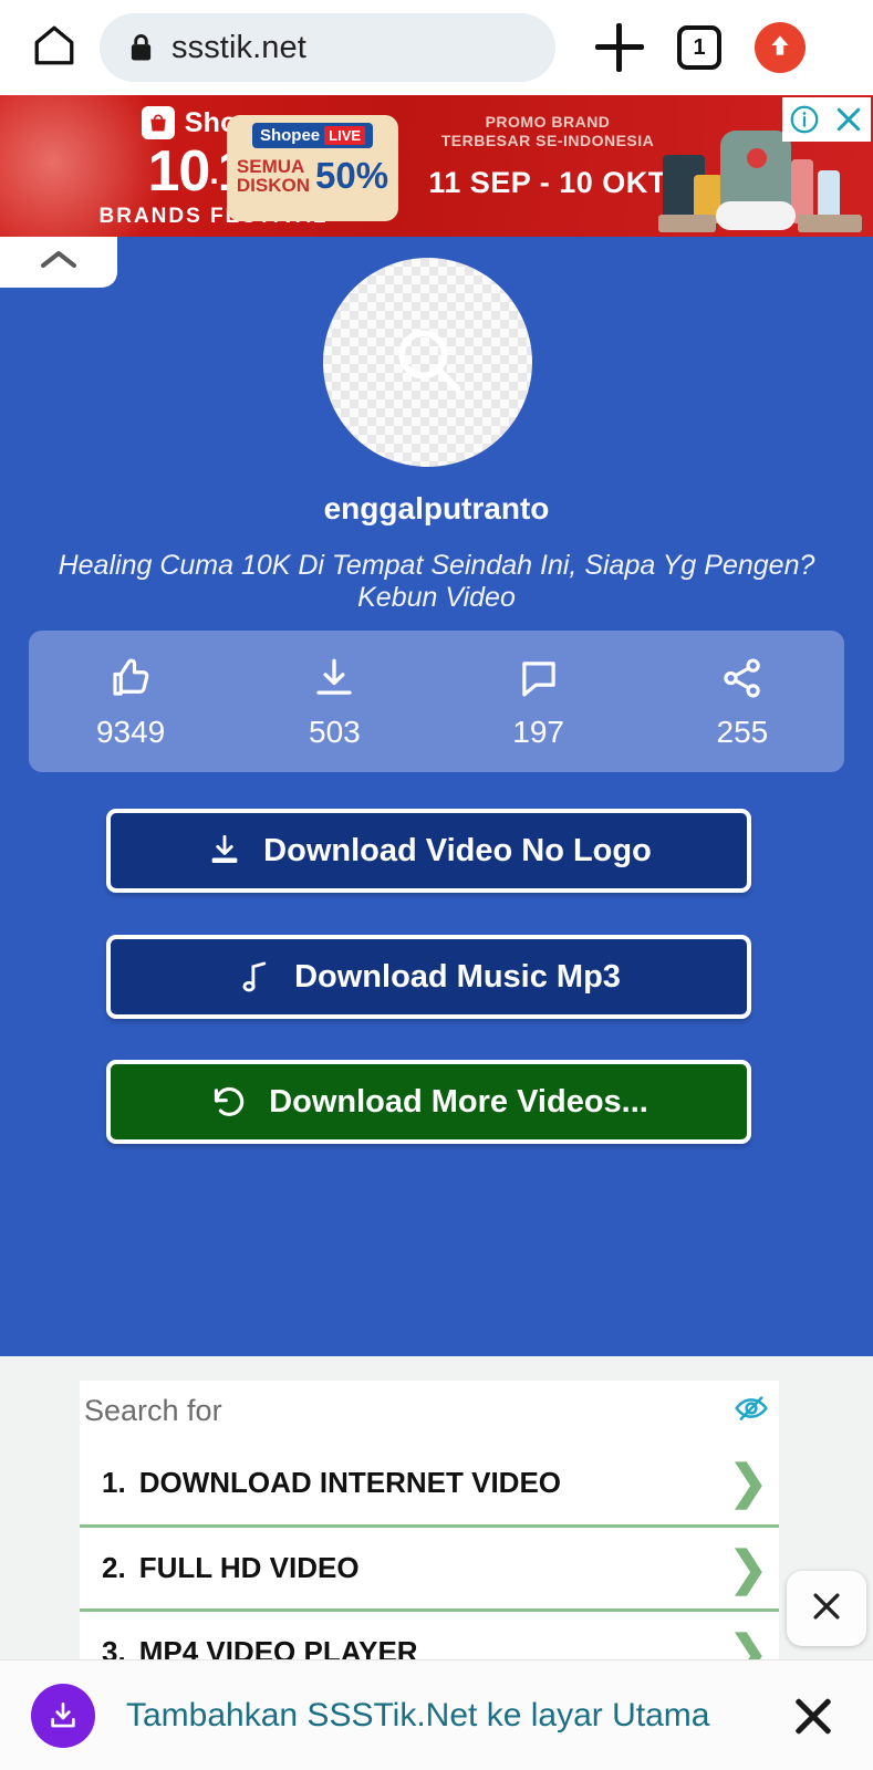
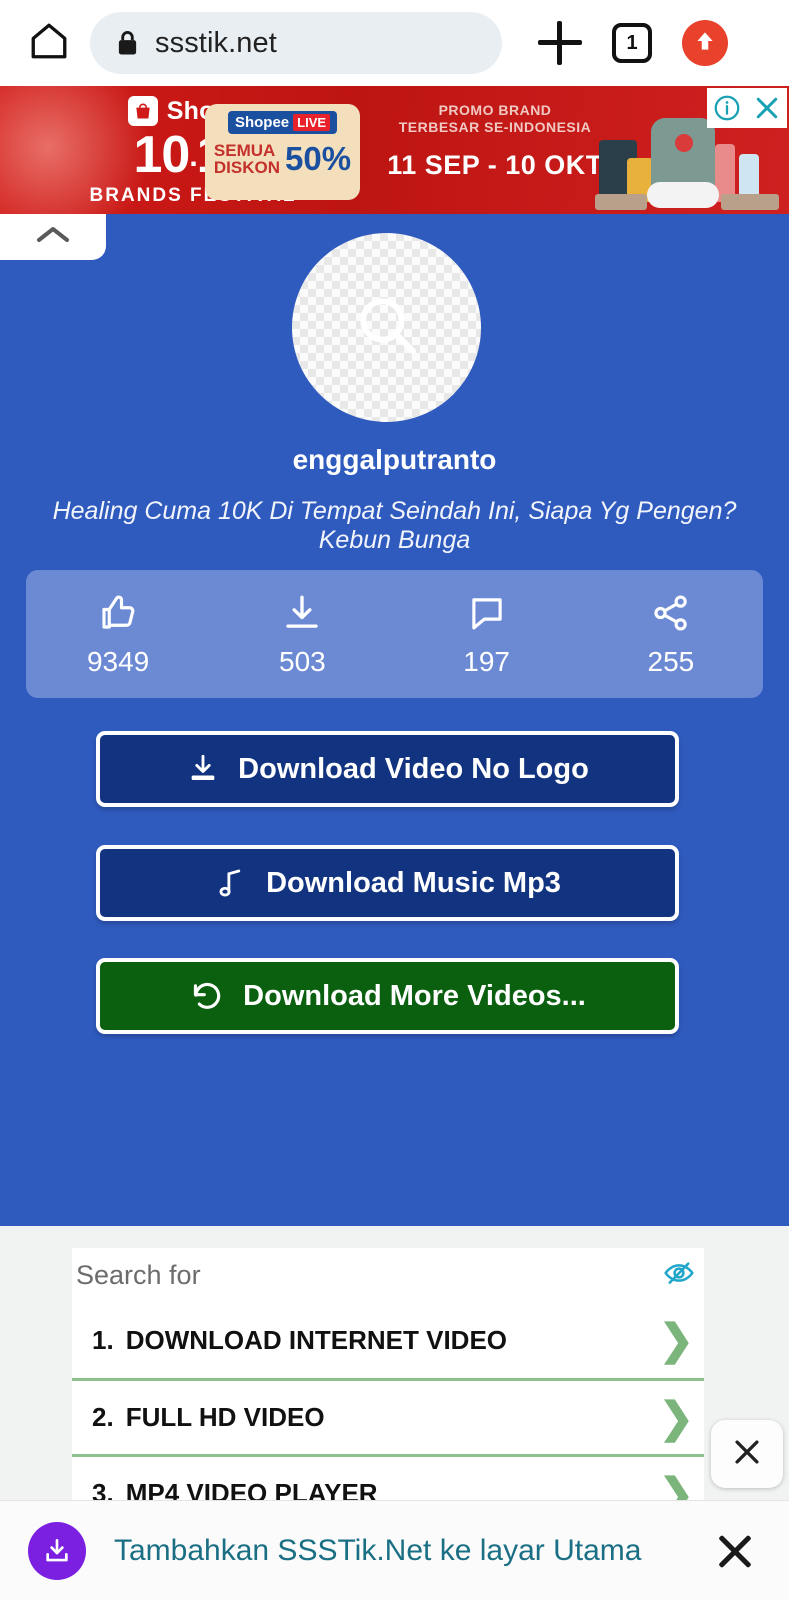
  ssstik.net
  1
  Shopee
  LIVE
  SEMUA
  DISKON
  50%
  PROMO BRAND
  TERBESAR SE-INDONESIA
  11 SEP - 10 OKT
  enggalputranto
- Healing Cuma 10K Di Tempat Seindah Ini, Siapa Yg Pengen? Kebun Video
+ Healing Cuma 10K Di Tempat Seindah Ini, Siapa Yg Pengen? Kebun Bunga
  9349
  503
  197
  255
  Download Video No Logo
  Download Music Mp3
  Download More Videos...
  Search for
  1. DOWNLOAD INTERNET VIDEO
  ❯
  2. FULL HD VIDEO
  ❯
  3. MP4 VIDEO PLAYER
  ❯
  Tambahkan SSSTik.Net ke layar Utama
